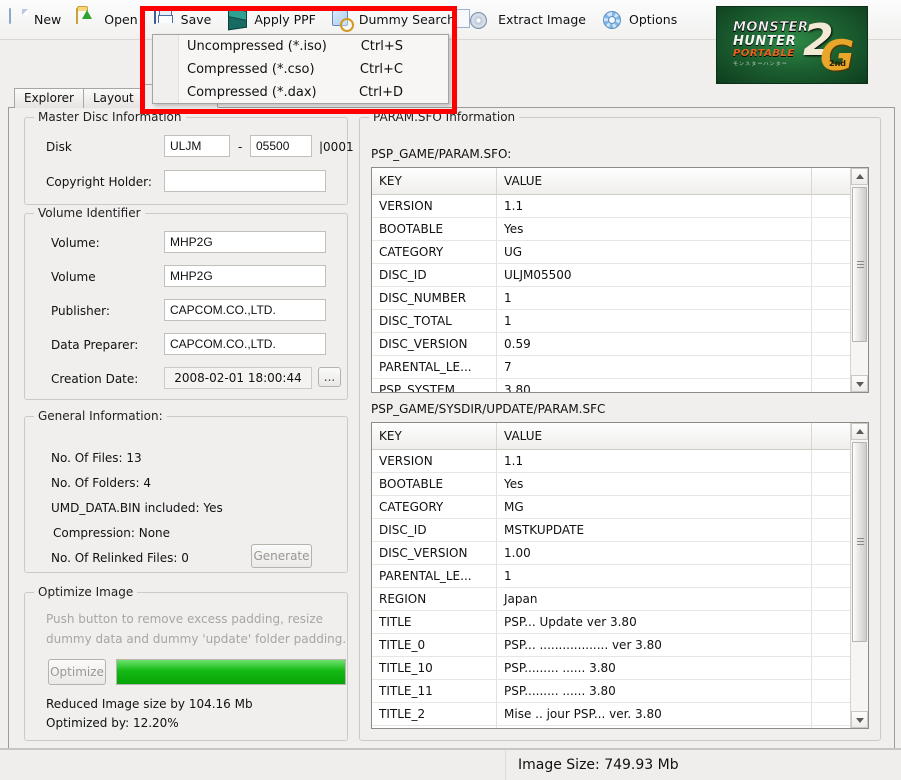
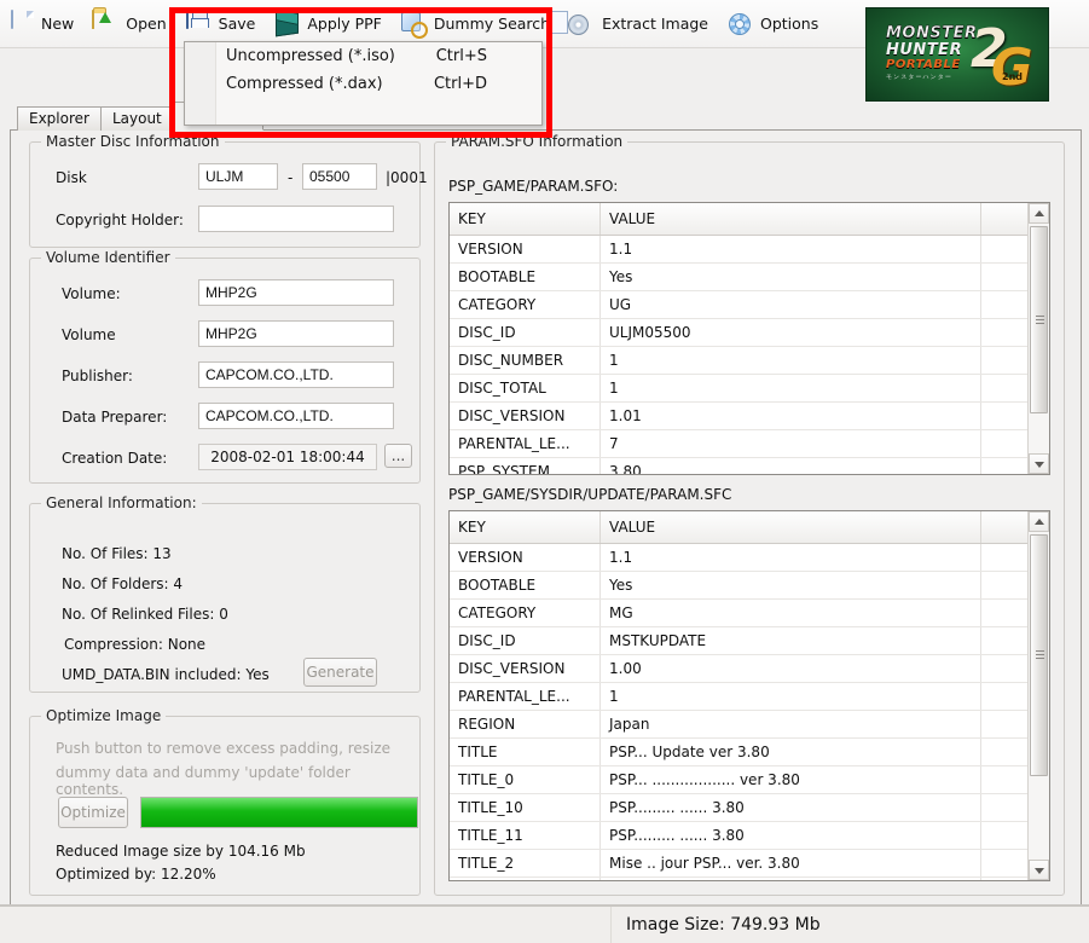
  New
  Open
  Save
  Apply PPF
  Dummy Search
  Extract Image
  Options
  MONSTER
  HUNTER
  PORTABLE
  2
  G
  2nd
  Explorer
  Layout
  Master Disc Information
  Disk
  ULJM
  -
  05500
  |0001
  Copyright Holder:
  Volume Identifier
  Volume:
  MHP2G
  Volume
  MHP2G
  Publisher:
  CAPCOM.CO.,LTD.
  Data Preparer:
  CAPCOM.CO.,LTD.
  Creation Date:
  2008-02-01 18:00:44
  ...
  General Information:
  No. Of Files: 13
  No. Of Folders: 4
- UMD_DATA.BIN included: Yes
+ No. Of Relinked Files: 0
  Compression: None
- No. Of Relinked Files: 0
+ UMD_DATA.BIN included: Yes
  Generate
  Optimize Image
  Push button to remove excess padding, resize
- dummy data and dummy 'update' folder padding.
+ dummy data and dummy 'update' folder contents.
  Optimize
  Reduced Image size by 104.16 Mb
  Optimized by: 12.20%
  PARAM.SFO Information
  PSP_GAME/PARAM.SFO:
  KEY	VALUE
  VERSION	1.1
  BOOTABLE	Yes
  CATEGORY	UG
  DISC_ID	ULJM05500
  DISC_NUMBER	1
  DISC_TOTAL	1
- DISC_VERSION	0.59
+ DISC_VERSION	1.01
  PARENTAL_LE...	7
  PSP_SYSTEM...	3.80
  PSP_GAME/SYSDIR/UPDATE/PARAM.SFC
  KEY	VALUE
  VERSION	1.1
  BOOTABLE	Yes
  CATEGORY	MG
  DISC_ID	MSTKUPDATE
  DISC_VERSION	1.00
  PARENTAL_LE...	1
  REGION	Japan
  TITLE	PSP... Update ver 3.80
  TITLE_0	PSP... .................. ver 3.80
  TITLE_10	PSP......... ...... 3.80
  TITLE_11	PSP......... ...... 3.80
  TITLE_2	Mise .. jour PSP... ver. 3.80
  Uncompressed (*.iso)
  Ctrl+S
- Compressed (*.cso)
- Ctrl+C
  Compressed (*.dax)
  Ctrl+D
  Image Size: 749.93 Mb
